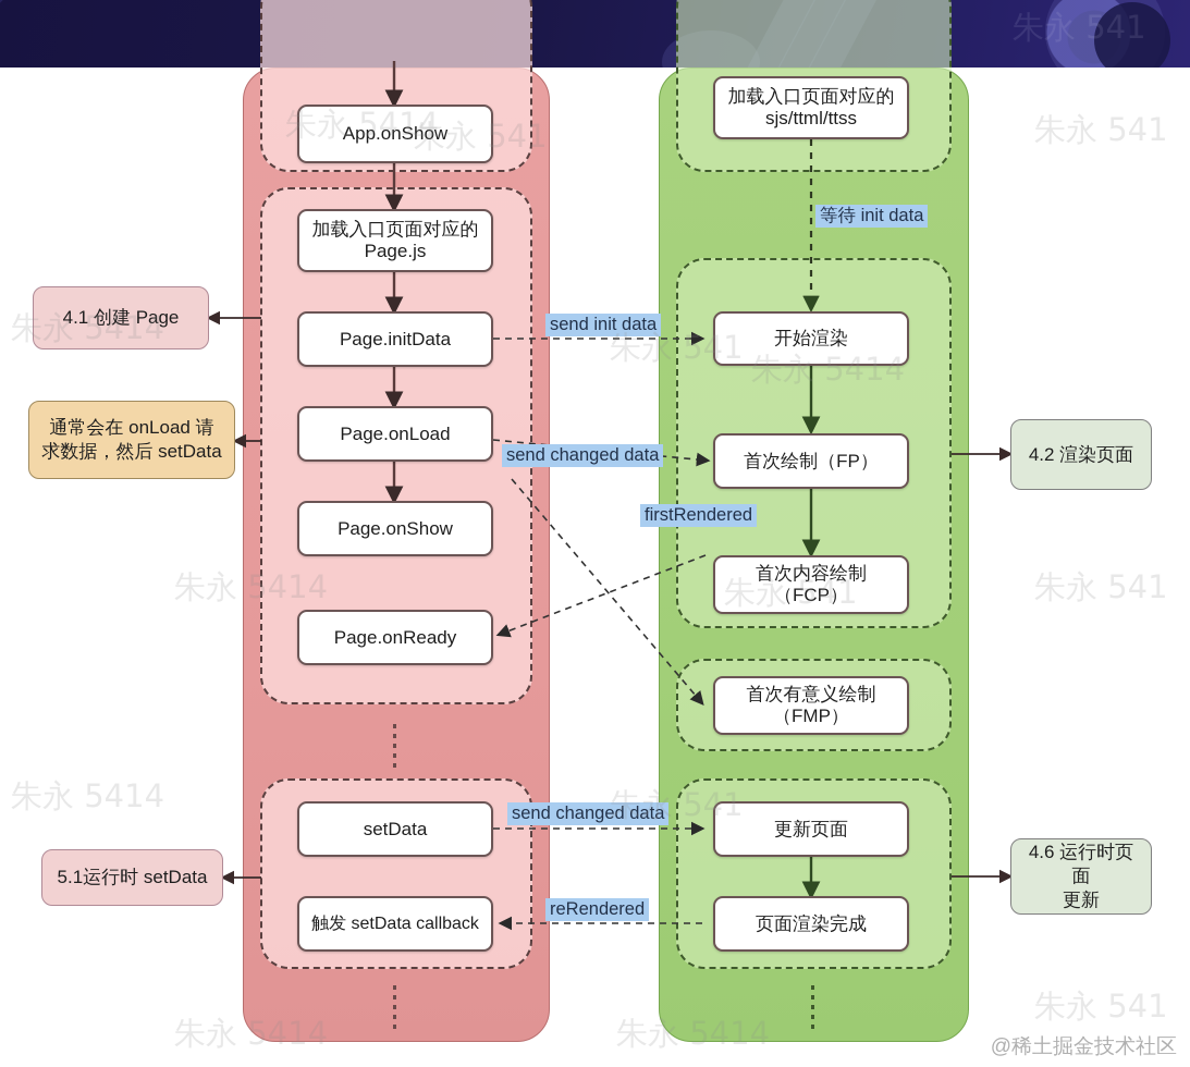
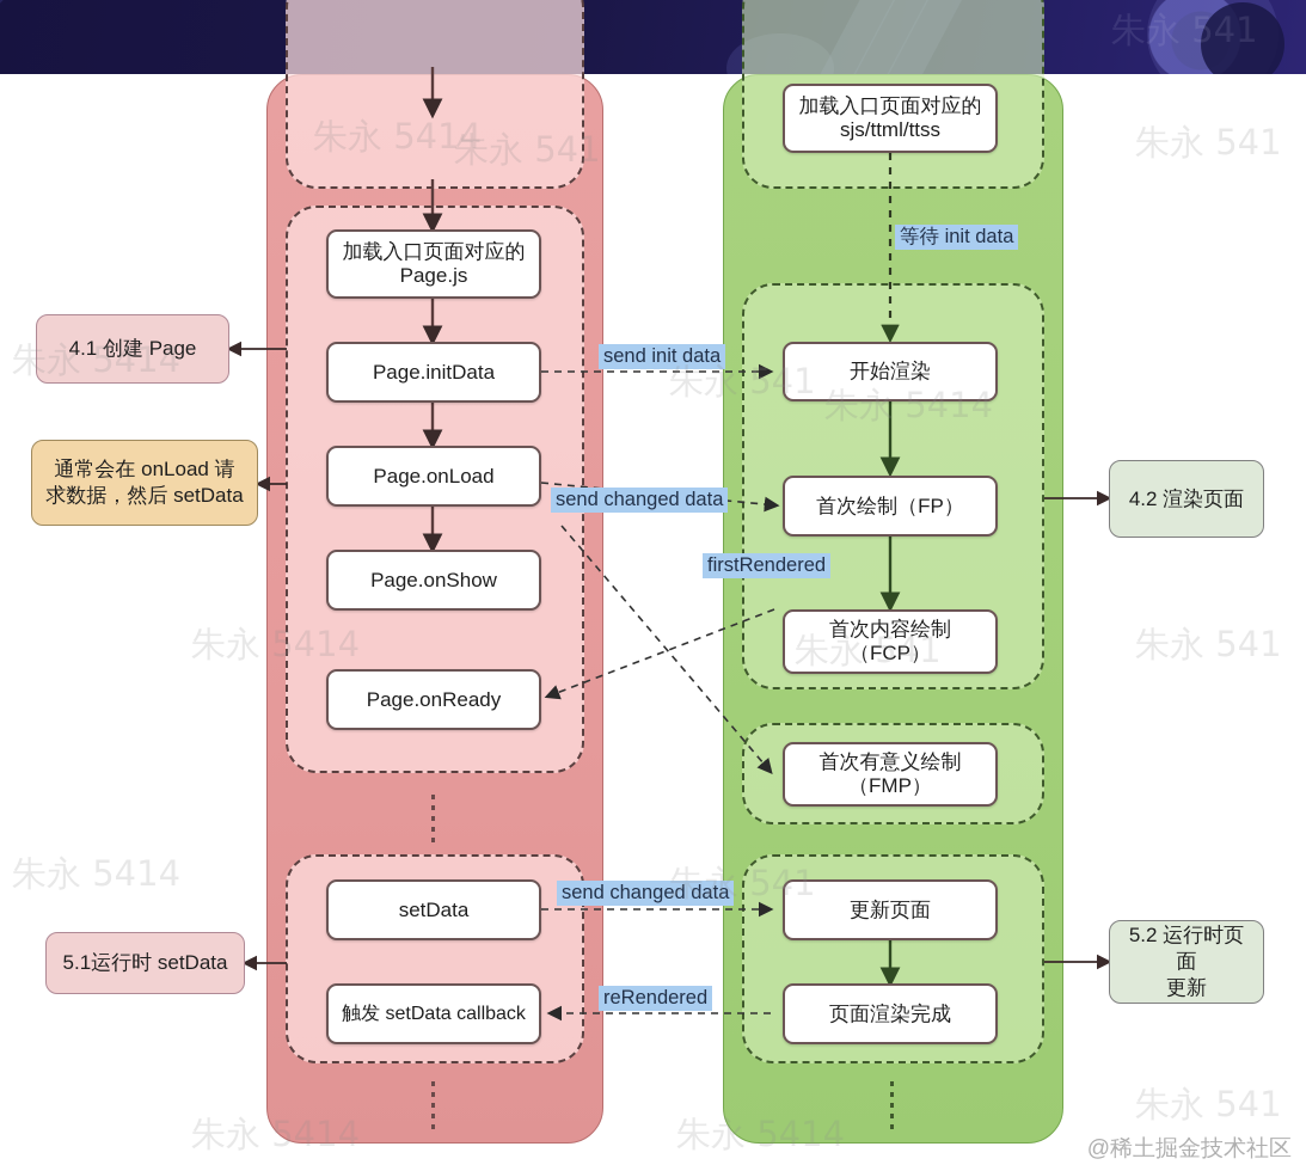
  朱永 541
- App.onShow
  加载入口页面对应的
  Page.js
  Page.initData
  Page.onLoad
  Page.onShow
  Page.onReady
  setData
  触发 setData callback
  加载入口页面对应的
  sjs/ttml/ttss
  开始渲染
  首次绘制（FP）
  首次内容绘制
  （FCP）
  首次有意义绘制
  （FMP）
  更新页面
  页面渲染完成
  等待 init data
  send init data
  send changed data
  firstRendered
  send changed data
  reRendered
  4.1 创建 Page
  通常会在 onLoad 请
  求数据，然后 setData
  5.1运行时 setData
  4.2 渲染页面
- 4.6 运行时页面
+ 5.2 运行时页面
  更新
  朱永 5414
  朱永 5414
  朱永 5414
  朱永 5414
  朱永 541
  朱永 541
  朱永 541
  朱永 5414
  朱永 541
  朱永 5414
  @稀土掘金技术社区
